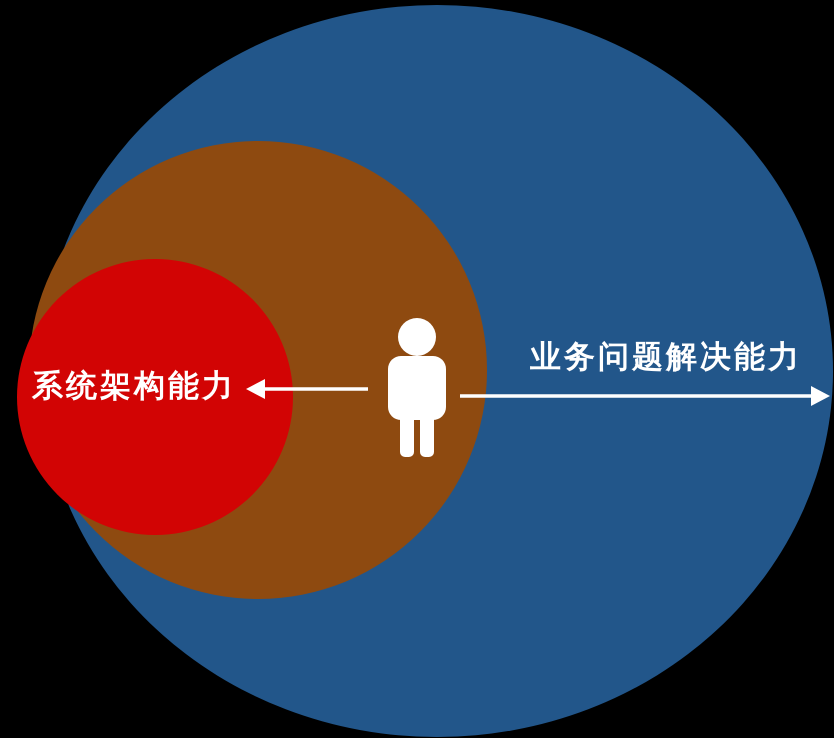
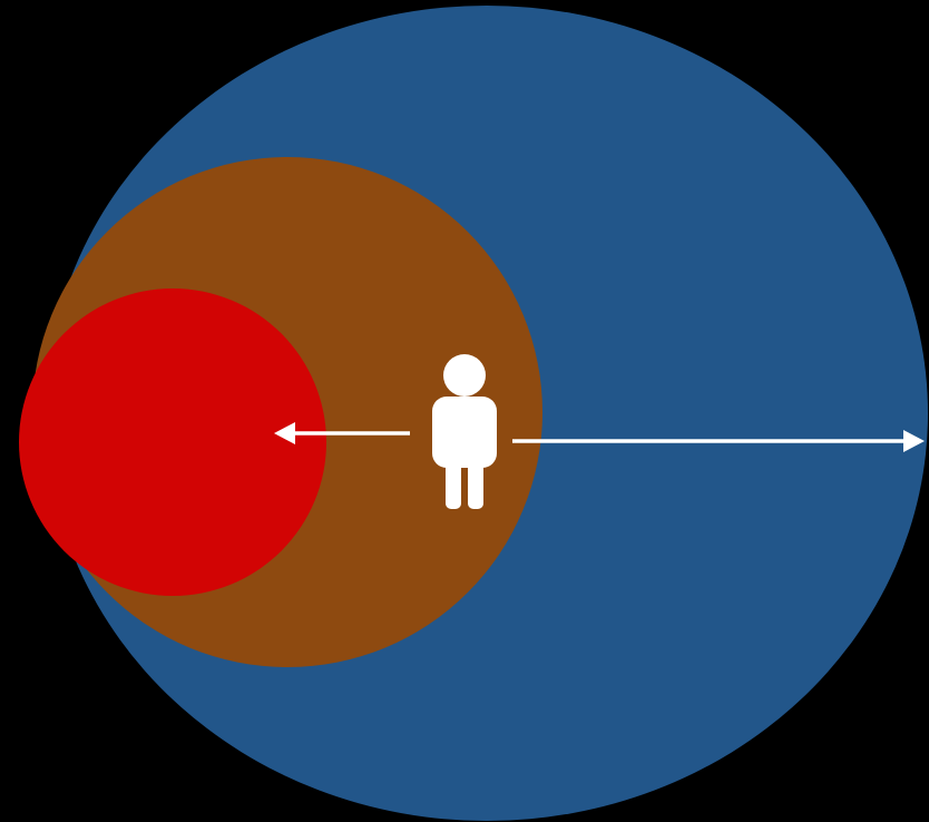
- 系统架构能力
- 业务问题解决能力
